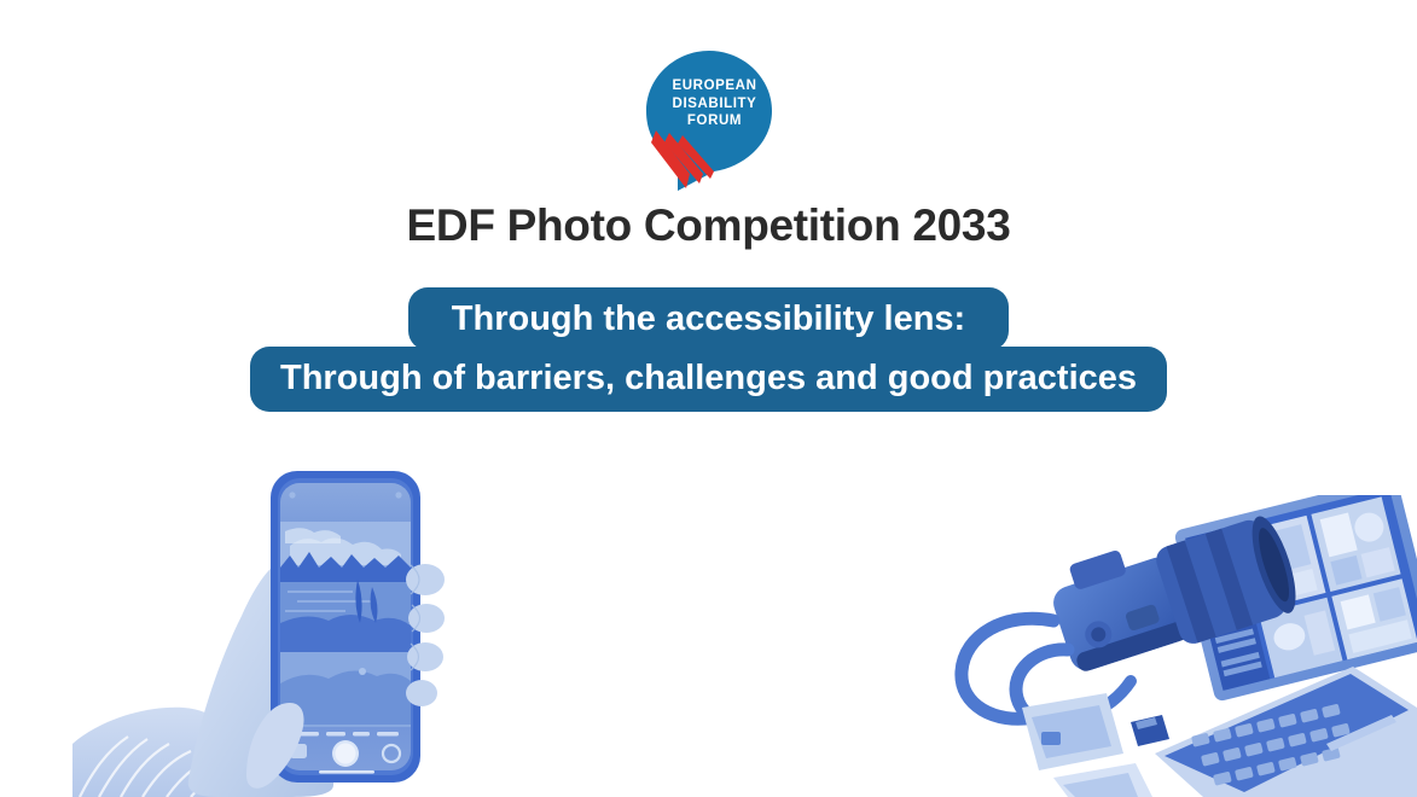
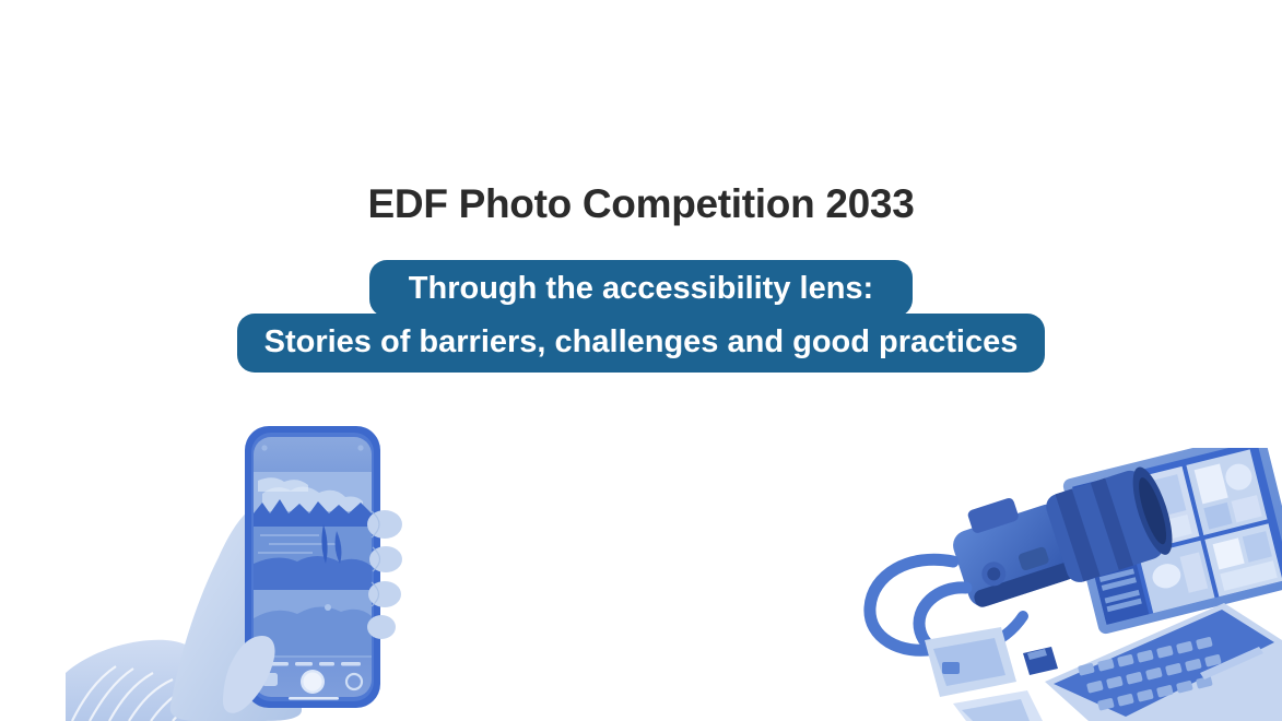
- EUROPEAN
- DISABILITY
- FORUM
  EDF Photo Competition 2033
  Through the accessibility lens:
- Through of barriers, challenges and good practices
+ Stories of barriers, challenges and good practices
